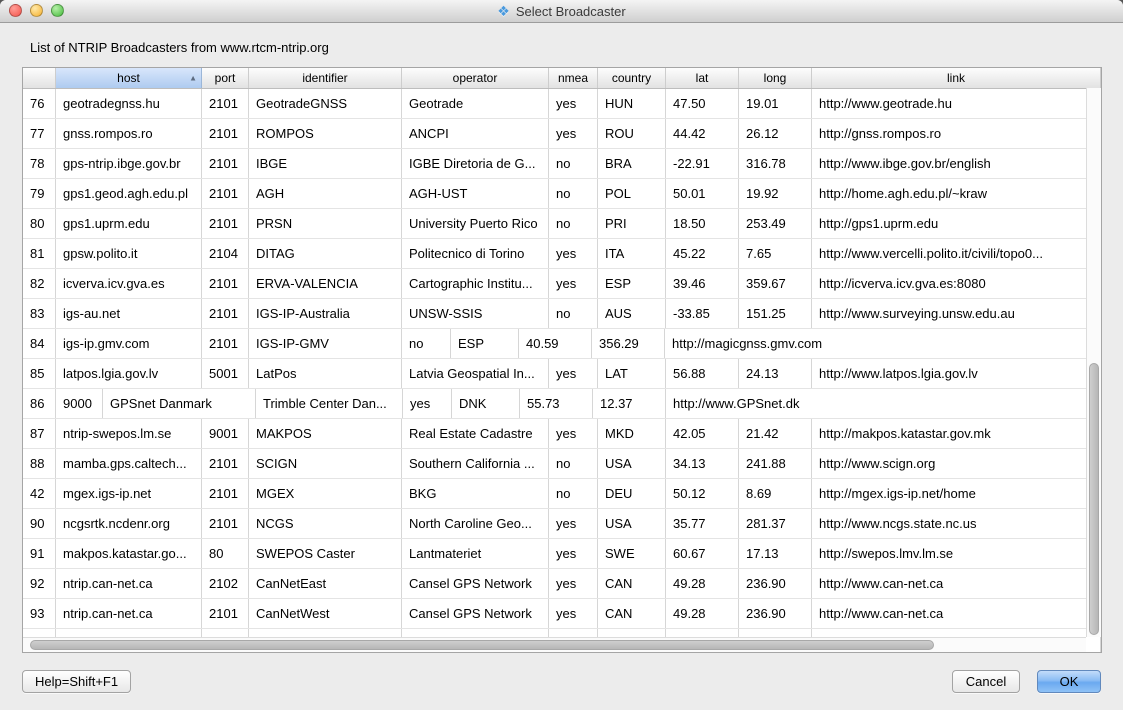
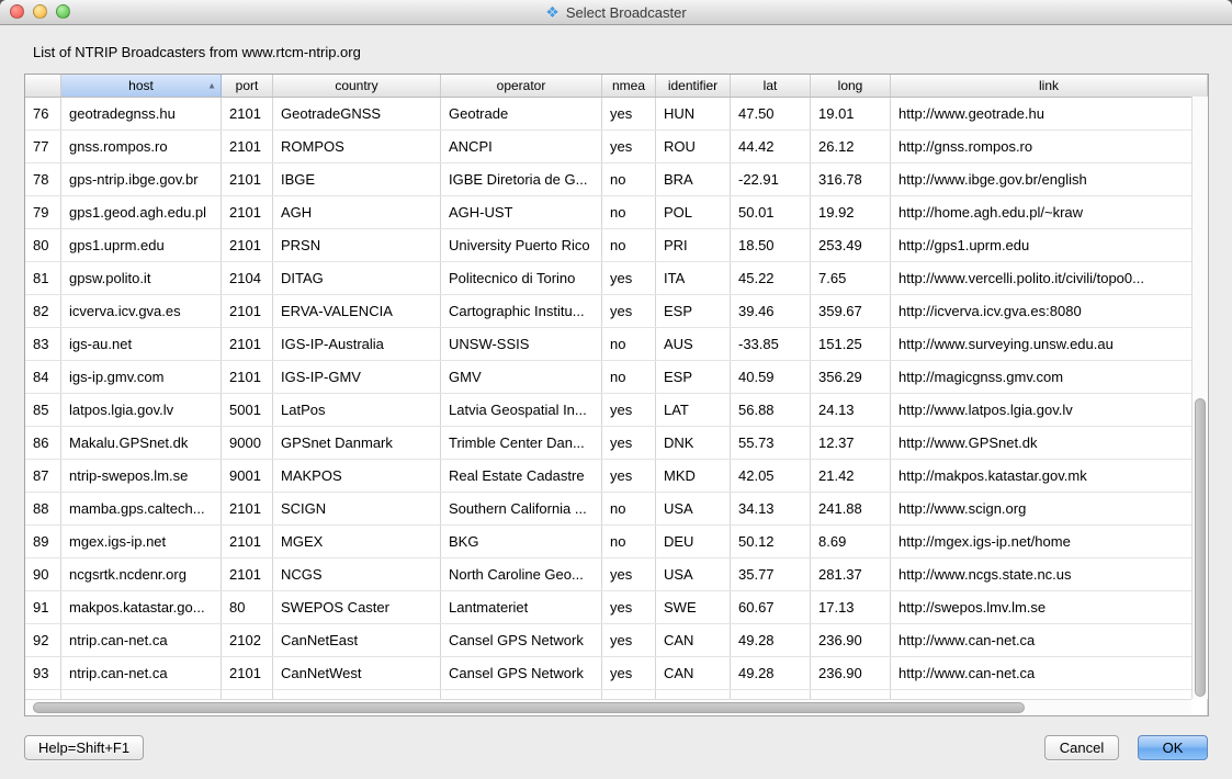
  ❖
  Select Broadcaster
  List of NTRIP Broadcasters from www.rtcm-ntrip.org
  host
  ▲
  port
- identifier
+ country
  operator
  nmea
- country
+ identifier
  lat
  long
  link
  76
  geotradegnss.hu
  2101
  GeotradeGNSS
  Geotrade
  yes
  HUN
  47.50
  19.01
  http://www.geotrade.hu
  77
  gnss.rompos.ro
  2101
  ROMPOS
  ANCPI
  yes
  ROU
  44.42
  26.12
  http://gnss.rompos.ro
  78
  gps-ntrip.ibge.gov.br
  2101
  IBGE
  IGBE Diretoria de G...
  no
  BRA
  -22.91
  316.78
  http://www.ibge.gov.br/english
  79
  gps1.geod.agh.edu.pl
  2101
  AGH
  AGH-UST
  no
  POL
  50.01
  19.92
  http://home.agh.edu.pl/~kraw
  80
  gps1.uprm.edu
  2101
  PRSN
  University Puerto Rico
  no
  PRI
  18.50
  253.49
  http://gps1.uprm.edu
  81
  gpsw.polito.it
  2104
  DITAG
  Politecnico di Torino
  yes
  ITA
  45.22
  7.65
  http://www.vercelli.polito.it/civili/topo0...
  82
  icverva.icv.gva.es
  2101
  ERVA-VALENCIA
  Cartographic Institu...
  yes
  ESP
  39.46
  359.67
  http://icverva.icv.gva.es:8080
  83
  igs-au.net
  2101
  IGS-IP-Australia
  UNSW-SSIS
  no
  AUS
  -33.85
  151.25
  http://www.surveying.unsw.edu.au
  84
  igs-ip.gmv.com
  2101
  IGS-IP-GMV
+ GMV
  no
  ESP
  40.59
  356.29
  http://magicgnss.gmv.com
  85
  latpos.lgia.gov.lv
  5001
  LatPos
  Latvia Geospatial In...
  yes
  LAT
  56.88
  24.13
  http://www.latpos.lgia.gov.lv
  86
+ Makalu.GPSnet.dk
  9000
  GPSnet Danmark
  Trimble Center Dan...
  yes
  DNK
  55.73
  12.37
  http://www.GPSnet.dk
  87
  ntrip-swepos.lm.se
  9001
  MAKPOS
  Real Estate Cadastre
  yes
  MKD
  42.05
  21.42
  http://makpos.katastar.gov.mk
  88
  mamba.gps.caltech...
  2101
  SCIGN
  Southern California ...
  no
  USA
  34.13
  241.88
  http://www.scign.org
- 42
+ 89
  mgex.igs-ip.net
  2101
  MGEX
  BKG
  no
  DEU
  50.12
  8.69
  http://mgex.igs-ip.net/home
  90
  ncgsrtk.ncdenr.org
  2101
  NCGS
  North Caroline Geo...
  yes
  USA
  35.77
  281.37
  http://www.ncgs.state.nc.us
  91
  makpos.katastar.go...
  80
  SWEPOS Caster
  Lantmateriet
  yes
  SWE
  60.67
  17.13
  http://swepos.lmv.lm.se
  92
  ntrip.can-net.ca
  2102
  CanNetEast
  Cansel GPS Network
  yes
  CAN
  49.28
  236.90
  http://www.can-net.ca
  93
  ntrip.can-net.ca
  2101
  CanNetWest
  Cansel GPS Network
  yes
  CAN
  49.28
  236.90
  http://www.can-net.ca
  Help=Shift+F1
  Cancel
  OK
